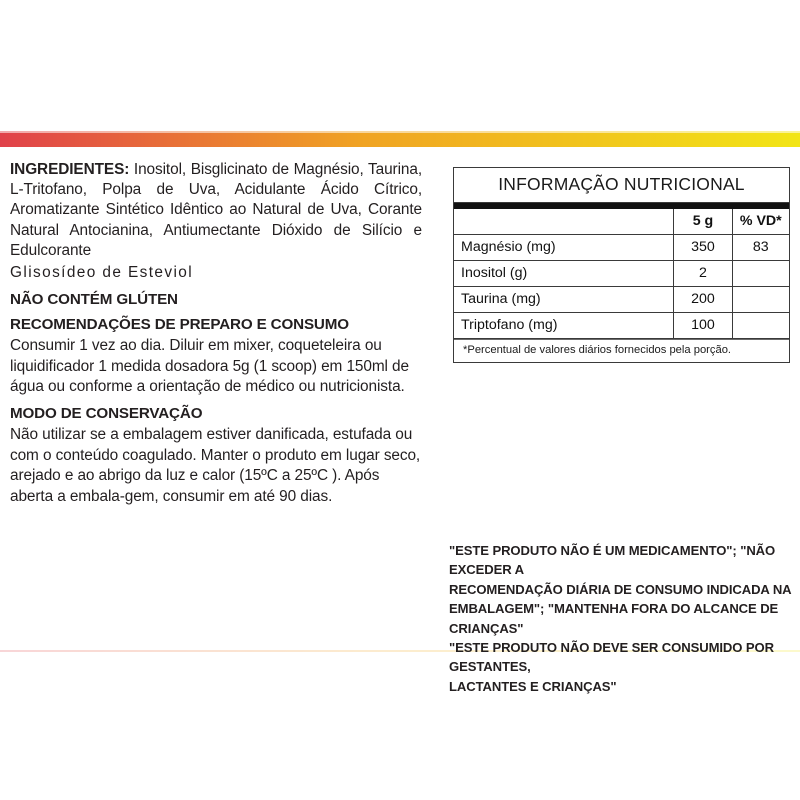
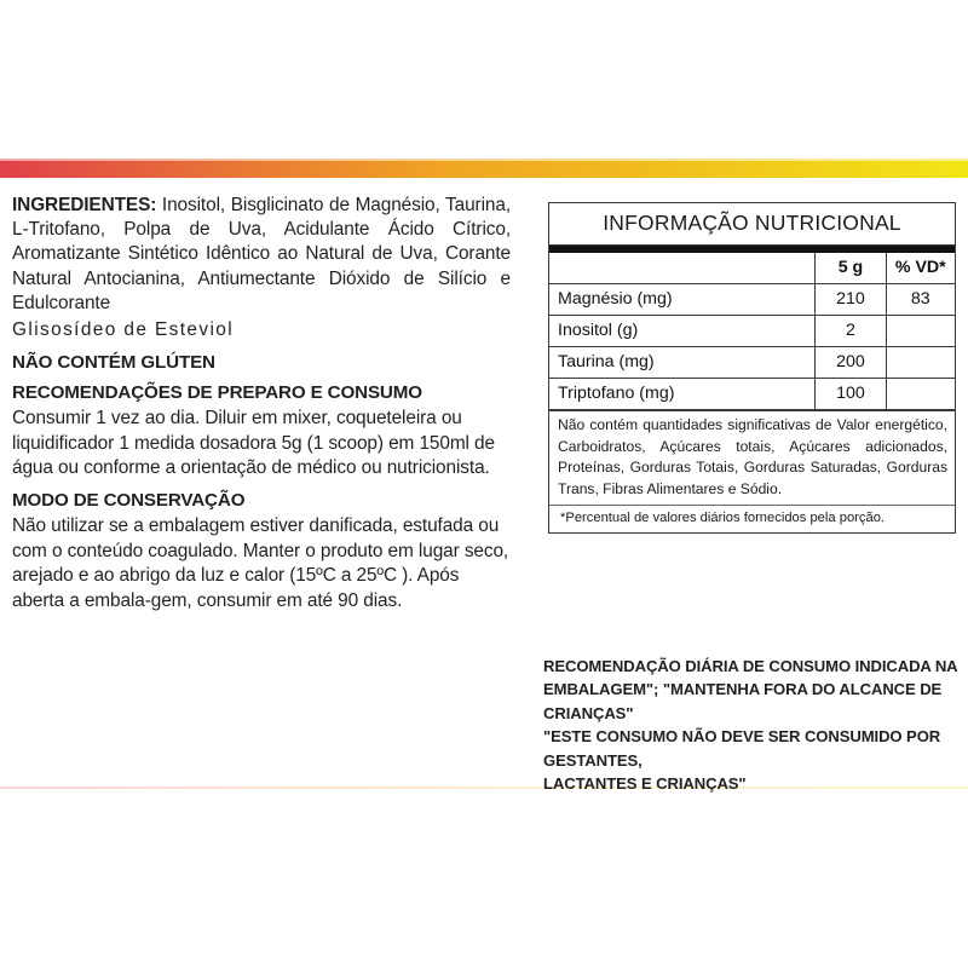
  INGREDIENTES: Inositol, Bisglicinato de Magnésio, Taurina, L-Tritofano, Polpa de Uva, Acidulante Ácido Cítrico, Aromatizante Sintético Idêntico ao Natural de Uva, Corante Natural Antocianina, Antiumectante Dióxido de Silício e Edulcorante
  Glisosídeo de Esteviol
  NÃO CONTÉM GLÚTEN
  RECOMENDAÇÕES DE PREPARO E CONSUMO
  Consumir 1 vez ao dia. Diluir em mixer, coqueteleira ou liquidificador 1 medida dosadora 5g (1 scoop) em 150ml de água ou conforme a orientação de médico ou nutricionista.
  MODO DE CONSERVAÇÃO
  Não utilizar se a embalagem estiver danificada, estufada ou com o conteúdo coagulado. Manter o produto em lugar seco, arejado e ao abrigo da luz e calor (15ºC a 25ºC ). Após aberta a embala-gem, consumir em até 90 dias.
  INFORMAÇÃO NUTRICIONAL
  	5 g	% VD*
- Magnésio (mg)	350	83
+ Magnésio (mg)	210	83
  Inositol (g)	2
  Taurina (mg)	200
  Triptofano (mg)	100
+ Não contém quantidades significativas de Valor energético, Carboidratos, Açúcares totais, Açúcares adicionados, Proteínas, Gorduras Totais, Gorduras Saturadas, Gorduras Trans, Fibras Alimentares e Sódio.
  *Percentual de valores diários fornecidos pela porção.
- "ESTE PRODUTO NÃO É UM MEDICAMENTO"; "NÃO EXCEDER A
  RECOMENDAÇÃO DIÁRIA DE CONSUMO INDICADA NA
  EMBALAGEM"; "MANTENHA FORA DO ALCANCE DE CRIANÇAS"
- "ESTE PRODUTO NÃO DEVE SER CONSUMIDO POR GESTANTES,
+ "ESTE CONSUMO NÃO DEVE SER CONSUMIDO POR GESTANTES,
  LACTANTES E CRIANÇAS"
